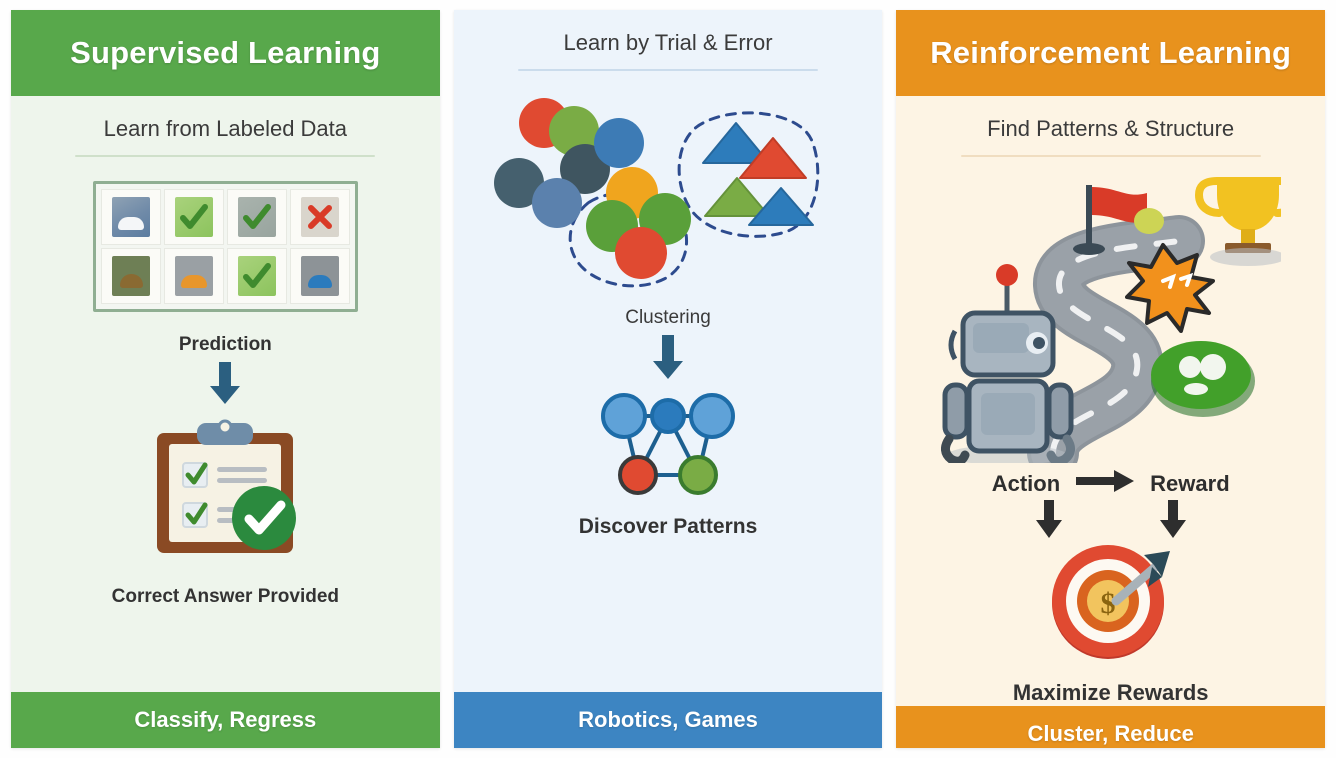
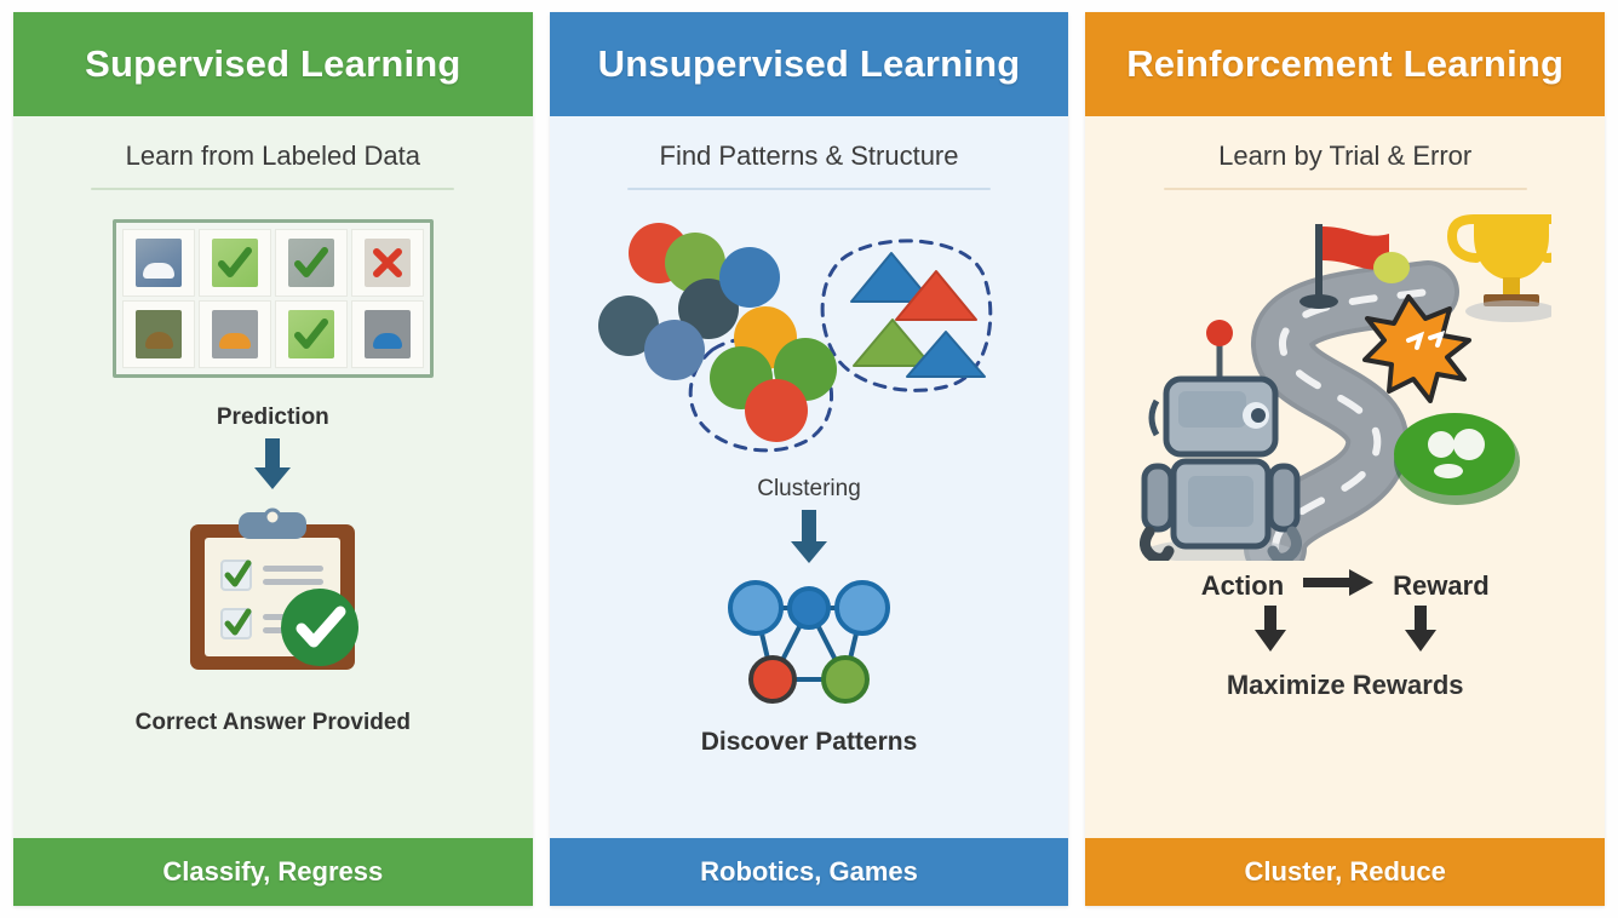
  Supervised Learning
  Learn from Labeled Data
  Prediction
  Correct Answer Provided
  Classify, Regress
+ Unsupervised Learning
- Learn by Trial & Error
+ Find Patterns & Structure
  Clustering
  Discover Patterns
  Robotics, Games
  Reinforcement Learning
- Find Patterns & Structure
+ Learn by Trial & Error
  Action
  Reward
- $
  Maximize Rewards
  Cluster, Reduce
